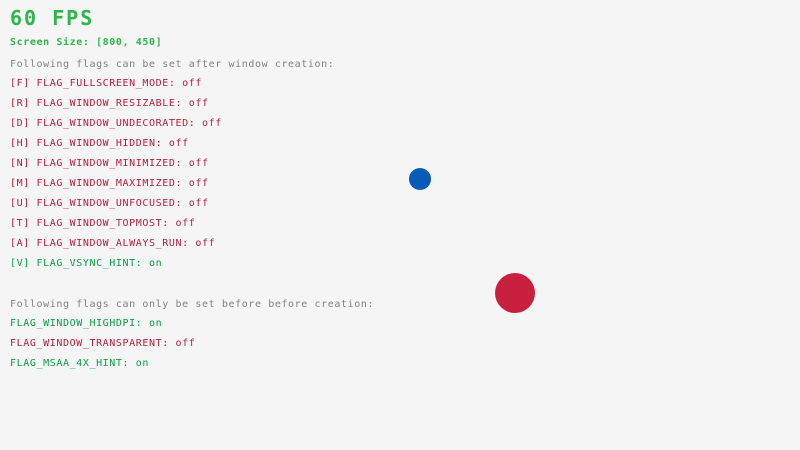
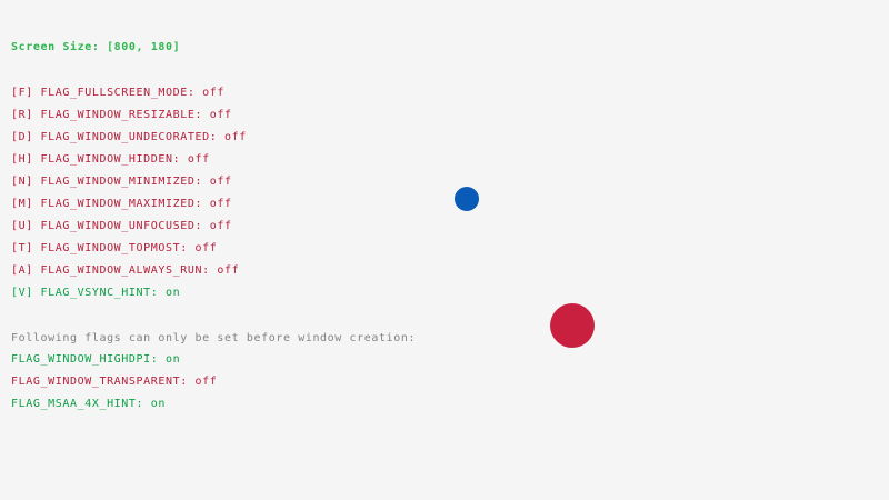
- 60 FPS
- Screen Size: [800, 450]
+ Screen Size: [800, 180]
- Following flags can be set after window creation:
  [F] FLAG_FULLSCREEN_MODE: off
  [R] FLAG_WINDOW_RESIZABLE: off
  [D] FLAG_WINDOW_UNDECORATED: off
  [H] FLAG_WINDOW_HIDDEN: off
  [N] FLAG_WINDOW_MINIMIZED: off
  [M] FLAG_WINDOW_MAXIMIZED: off
  [U] FLAG_WINDOW_UNFOCUSED: off
  [T] FLAG_WINDOW_TOPMOST: off
  [A] FLAG_WINDOW_ALWAYS_RUN: off
  [V] FLAG_VSYNC_HINT: on
- Following flags can only be set before before creation:
+ Following flags can only be set before window creation:
  FLAG_WINDOW_HIGHDPI: on
  FLAG_WINDOW_TRANSPARENT: off
  FLAG_MSAA_4X_HINT: on
